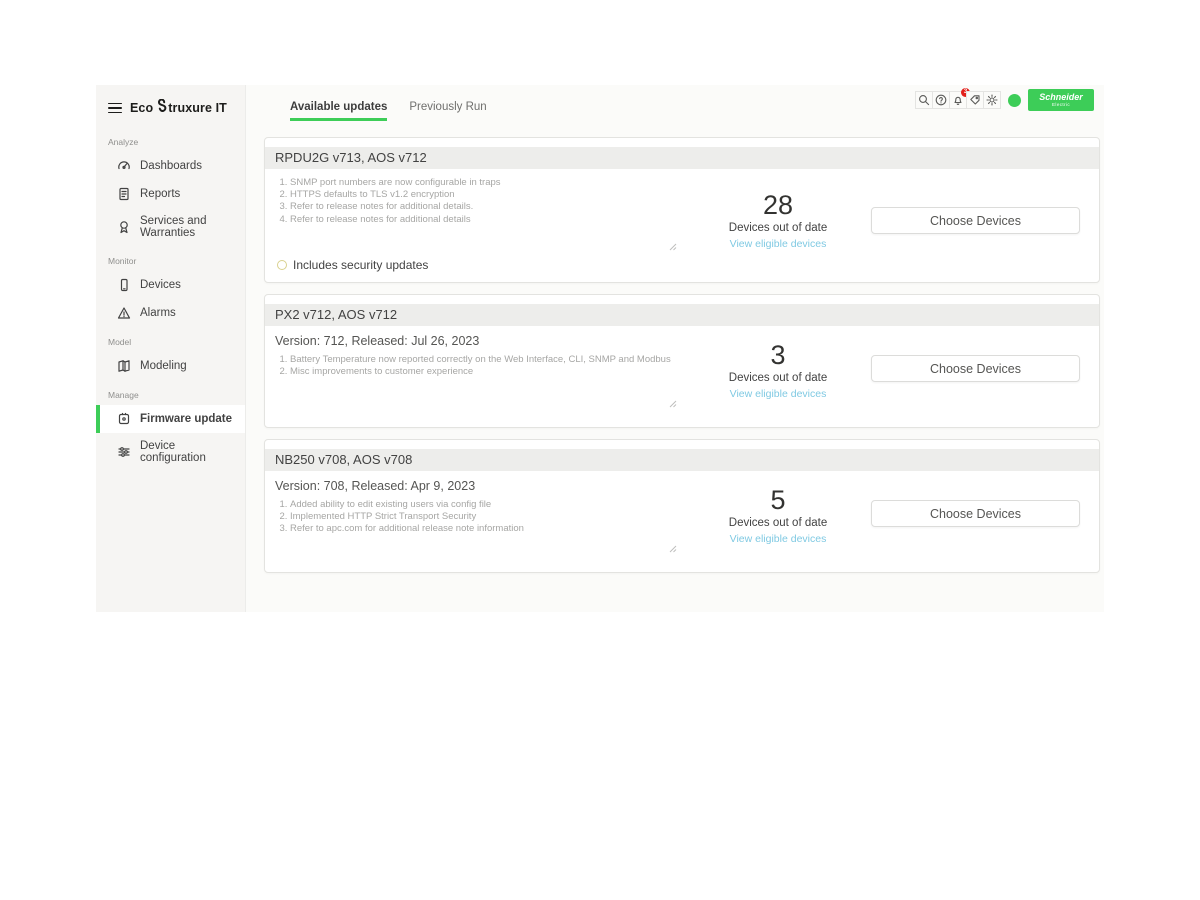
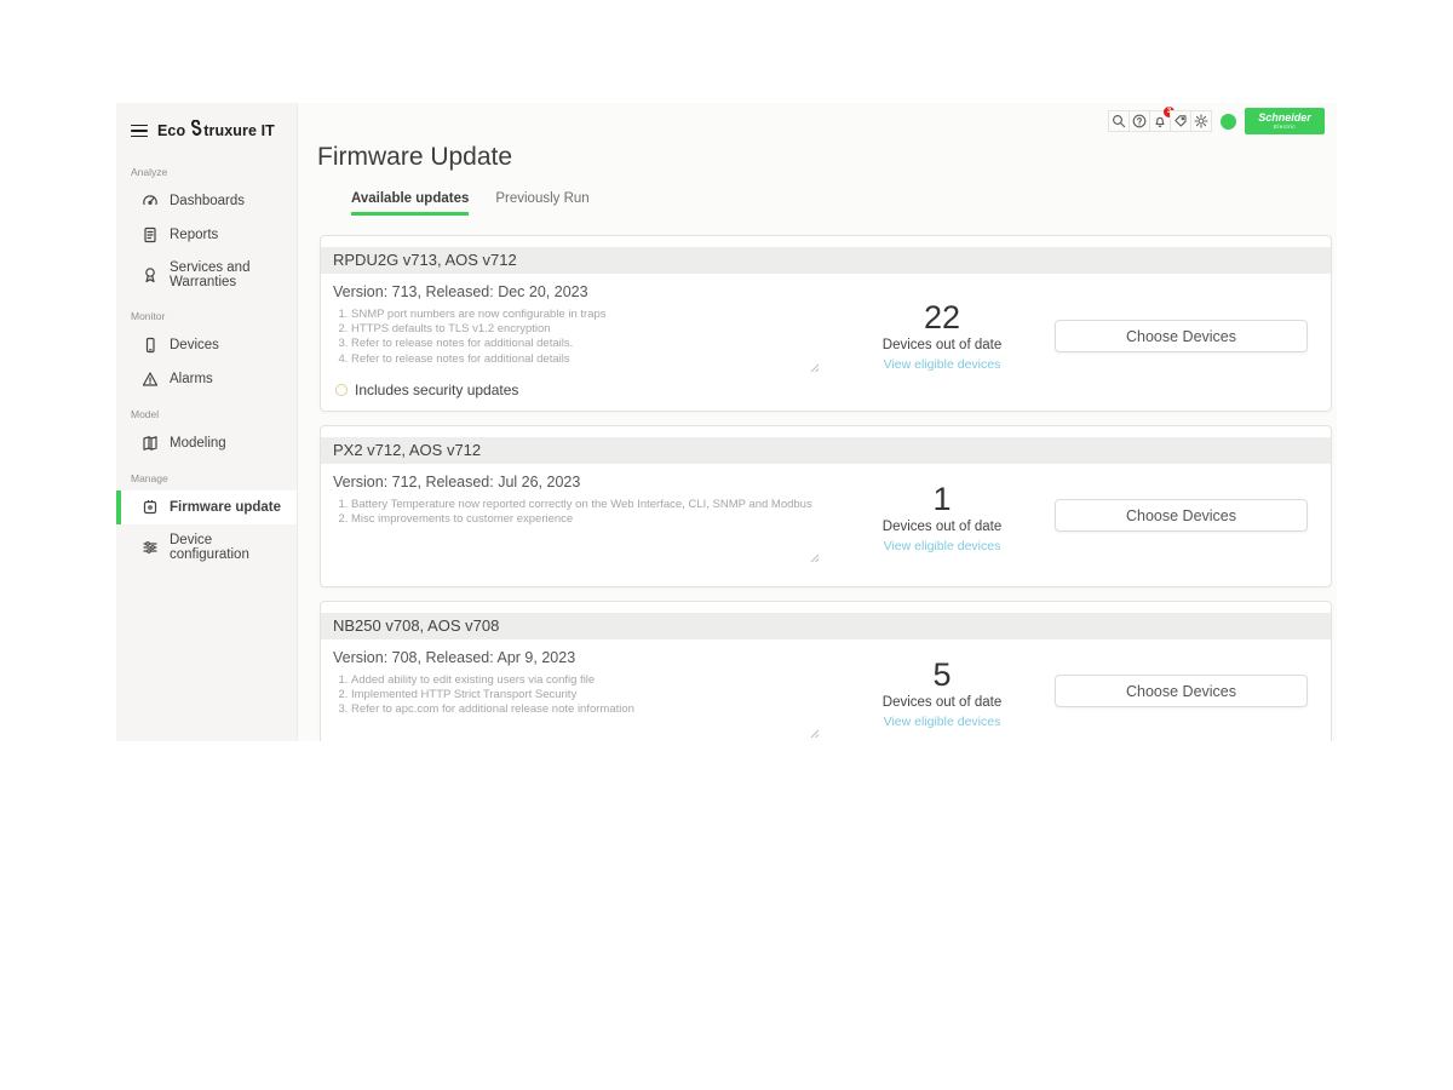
  Eco
  truxure IT
  Analyze
  Dashboards
  Reports
  Services and Warranties
  Monitor
  Devices
  Alarms
  Model
  Modeling
  Manage
  Firmware update
  Device configuration
  Schneider
+ Firmware Update
  Available updates
  Previously Run
  RPDU2G v713, AOS v712
+ Version: 713, Released: Dec 20, 2023
  SNMP port numbers are now configurable in traps
  HTTPS defaults to TLS v1.2 encryption
  Refer to release notes for additional details.
  Refer to release notes for additional details
- 28
+ 22
  Devices out of date
  View eligible devices
  Choose Devices
  Includes security updates
  PX2 v712, AOS v712
  Version: 712, Released: Jul 26, 2023
  Battery Temperature now reported correctly on the Web Interface, CLI, SNMP and Modbus
  Misc improvements to customer experience
- 3
+ 1
  Devices out of date
  View eligible devices
  Choose Devices
  NB250 v708, AOS v708
  Version: 708, Released: Apr 9, 2023
  Added ability to edit existing users via config file
  Implemented HTTP Strict Transport Security
  Refer to apc.com for additional release note information
  5
  Devices out of date
  View eligible devices
  Choose Devices
